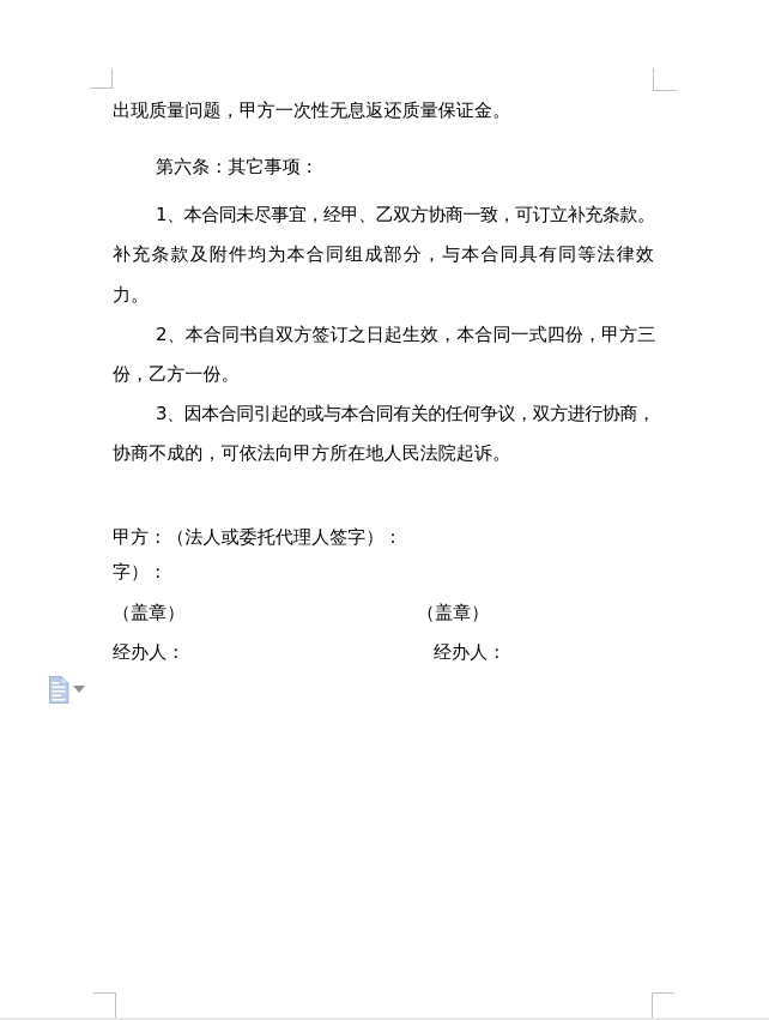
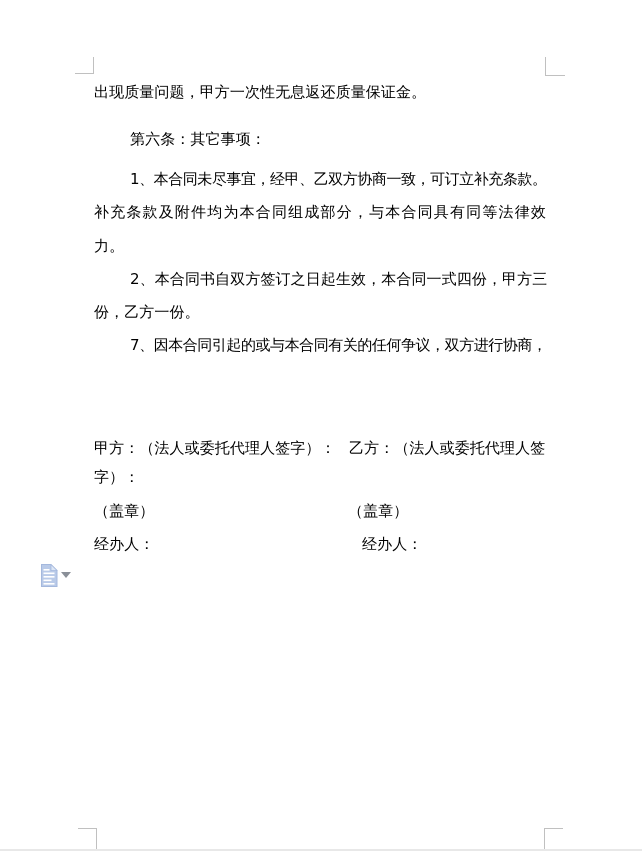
  出现质量问题，甲方一次性无息返还质量保证金。
  第六条：其它事项：
  1、本合同未尽事宜，经甲、乙双方协商一致，可订立补充条款。
  补充条款及附件均为本合同组成部分，与本合同具有同等法律效
  力。
  2、本合同书自双方签订之日起生效，本合同一式四份，甲方三
  份，乙方一份。
- 3、因本合同引起的或与本合同有关的任何争议，双方进行协商，
+ 7、因本合同引起的或与本合同有关的任何争议，双方进行协商，
- 协商不成的，可依法向甲方所在地人民法院起诉。
  甲方：（法人或委托代理人签字）：
+ 乙方：（法人或委托代理人签
  字）：
  （盖章）
  （盖章）
  经办人：
  经办人：
